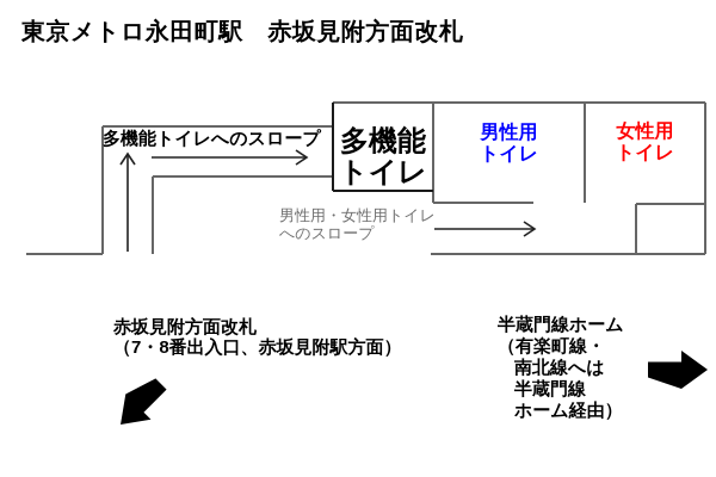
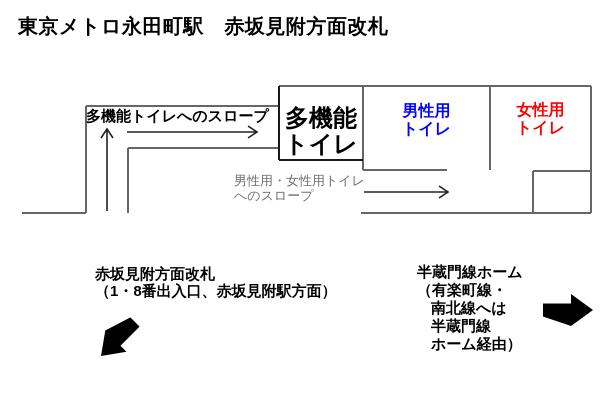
  東京メトロ永田町駅 赤坂見附方面改札
  多機能トイレへのスロープ
  多機能
  トイレ
  男性用
  トイレ
  女性用
  トイレ
  男性用・女性用トイレ
  へのスロープ
  赤坂見附方面改札
- （7・8番出入口、赤坂見附駅方面）
+ （1・8番出入口、赤坂見附駅方面）
  半蔵門線ホーム
  （有楽町線・
  南北線へは
  半蔵門線
  ホーム経由）
